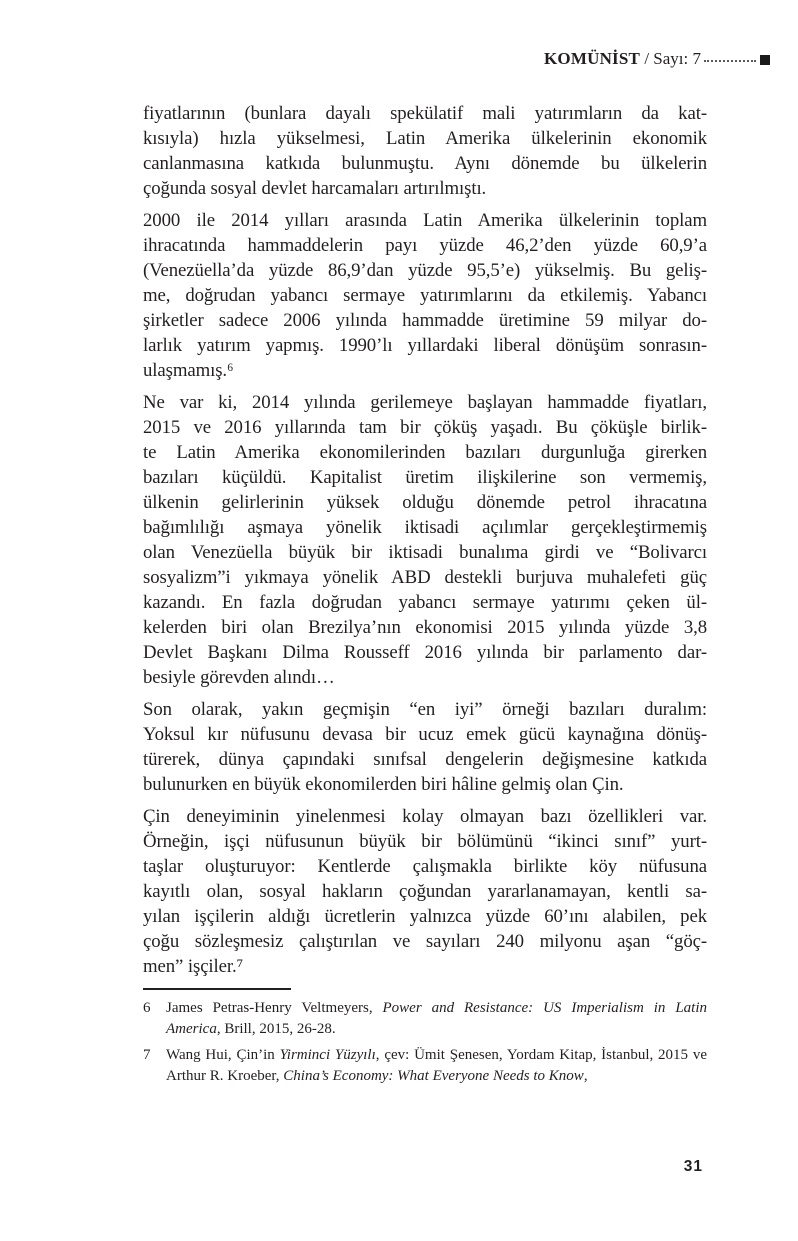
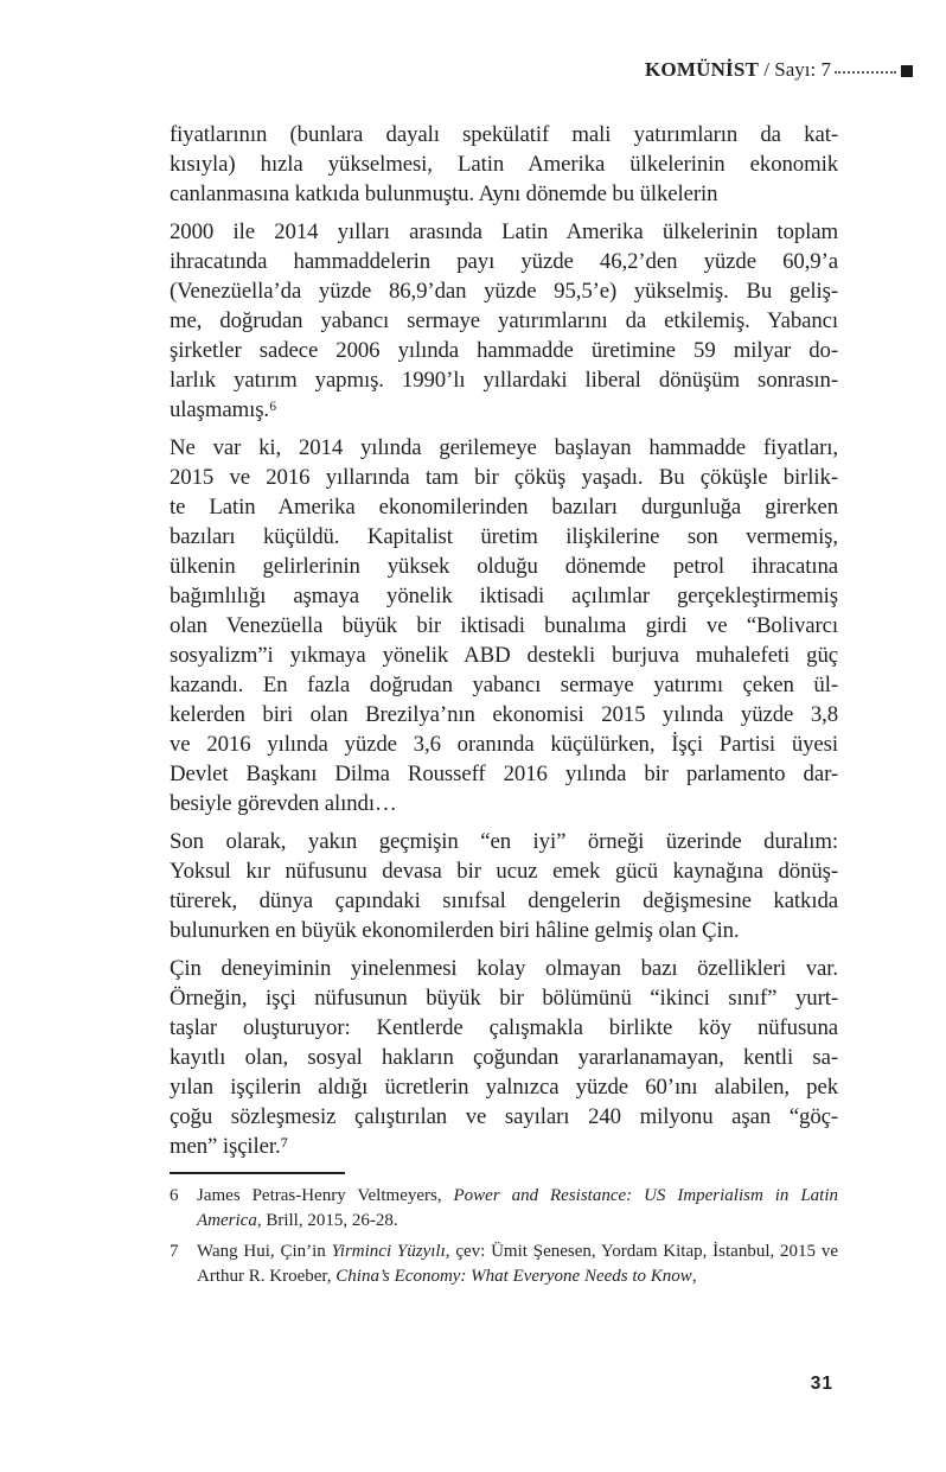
  KOMÜNİST
  /
  Sayı: 7
  fiyatlarının (bunlara dayalı spekülatif mali yatırımların da kat-
  kısıyla) hızla yükselmesi, Latin Amerika ülkelerinin ekonomik
  canlanmasına katkıda bulunmuştu. Aynı dönemde bu ülkelerin
- çoğunda sosyal devlet harcamaları artırılmıştı.
  2000 ile 2014 yılları arasında Latin Amerika ülkelerinin toplam
  ihracatında hammaddelerin payı yüzde 46,2’den yüzde 60,9’a
  (Venezüella’da yüzde 86,9’dan yüzde 95,5’e) yükselmiş. Bu geliş-
  me, doğrudan yabancı sermaye yatırımlarını da etkilemiş. Yabancı
  şirketler sadece 2006 yılında hammadde üretimine 59 milyar do-
  larlık yatırım yapmış. 1990’lı yıllardaki liberal dönüşüm sonrasın-
  ulaşmamış.⁶
  Ne var ki, 2014 yılında gerilemeye başlayan hammadde fiyatları,
  2015 ve 2016 yıllarında tam bir çöküş yaşadı. Bu çöküşle birlik-
  te Latin Amerika ekonomilerinden bazıları durgunluğa girerken
  bazıları küçüldü. Kapitalist üretim ilişkilerine son vermemiş,
  ülkenin gelirlerinin yüksek olduğu dönemde petrol ihracatına
  bağımlılığı aşmaya yönelik iktisadi açılımlar gerçekleştirmemiş
  olan Venezüella büyük bir iktisadi bunalıma girdi ve “Bolivarcı
  sosyalizm”i yıkmaya yönelik ABD destekli burjuva muhalefeti güç
  kazandı. En fazla doğrudan yabancı sermaye yatırımı çeken ül-
  kelerden biri olan Brezilya’nın ekonomisi 2015 yılında yüzde 3,8
+ ve 2016 yılında yüzde 3,6 oranında küçülürken, İşçi Partisi üyesi
  Devlet Başkanı Dilma Rousseff 2016 yılında bir parlamento dar-
  besiyle görevden alındı…
- Son olarak, yakın geçmişin “en iyi” örneği bazıları duralım:
+ Son olarak, yakın geçmişin “en iyi” örneği üzerinde duralım:
  Yoksul kır nüfusunu devasa bir ucuz emek gücü kaynağına dönüş-
  türerek, dünya çapındaki sınıfsal dengelerin değişmesine katkıda
  bulunurken en büyük ekonomilerden biri hâline gelmiş olan Çin.
  Çin deneyiminin yinelenmesi kolay olmayan bazı özellikleri var.
  Örneğin, işçi nüfusunun büyük bir bölümünü “ikinci sınıf” yurt-
  taşlar oluşturuyor: Kentlerde çalışmakla birlikte köy nüfusuna
  kayıtlı olan, sosyal hakların çoğundan yararlanamayan, kentli sa-
  yılan işçilerin aldığı ücretlerin yalnızca yüzde 60’ını alabilen, pek
  çoğu sözleşmesiz çalıştırılan ve sayıları 240 milyonu aşan “göç-
  men” işçiler.⁷
  6
  James Petras-Henry Veltmeyers, Power and Resistance: US Imperialism in Latin America, Brill, 2015, 26-28.
  7
  Wang Hui, Çin’in Yirminci Yüzyılı, çev: Ümit Şenesen, Yordam Kitap, İstanbul, 2015 ve Arthur R. Kroeber, China’s Economy: What Everyone Needs to Know,
  31
